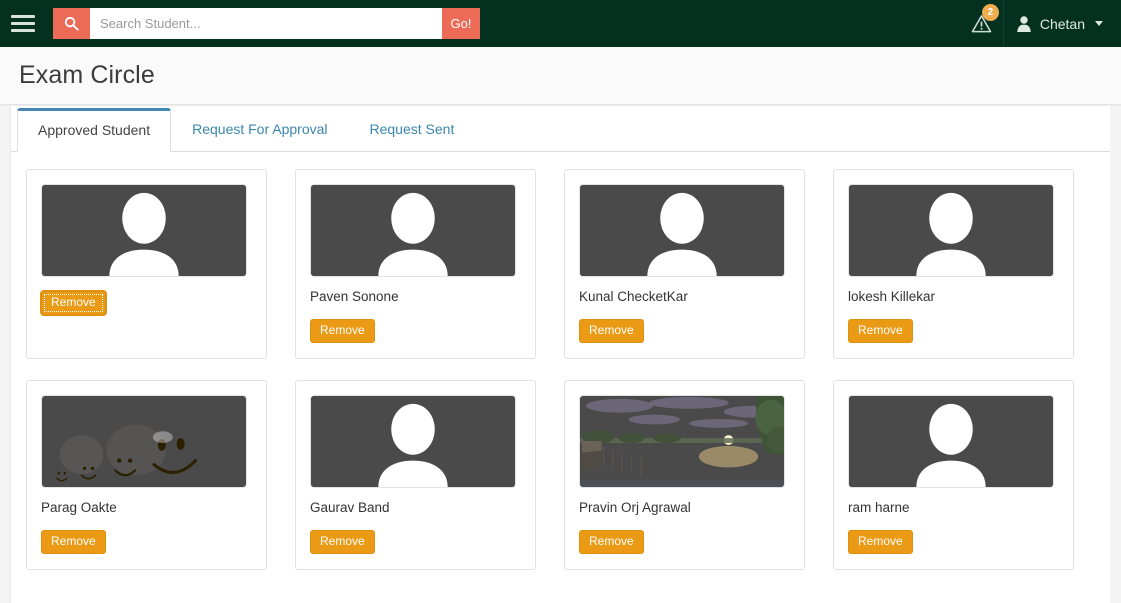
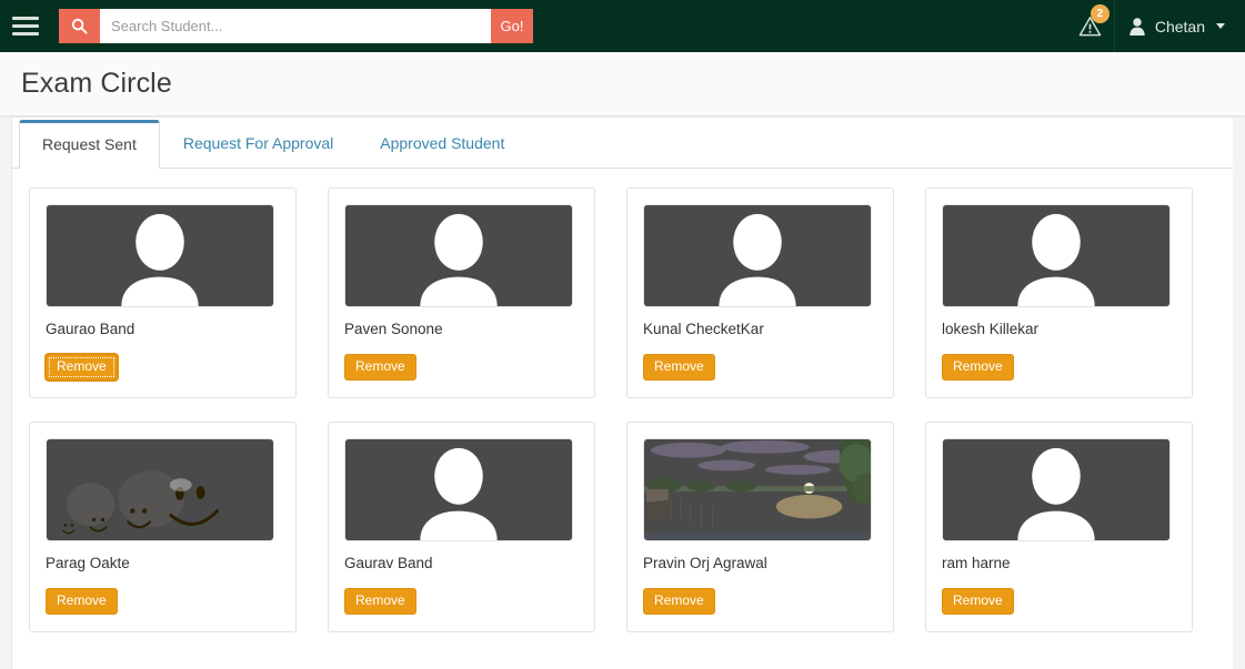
  Search Student...
  Go!
  2
  Chetan
  Exam Circle
- Approved Student
+ Request Sent
  Request For Approval
- Request Sent
+ Approved Student
+ Gaurao Band
  Remove
  Paven Sonone
  Remove
  Kunal ChecketKar
  Remove
  lokesh Killekar
  Remove
  Parag Oakte
  Remove
  Gaurav Band
  Remove
  Pravin Orj Agrawal
  Remove
  ram harne
  Remove
